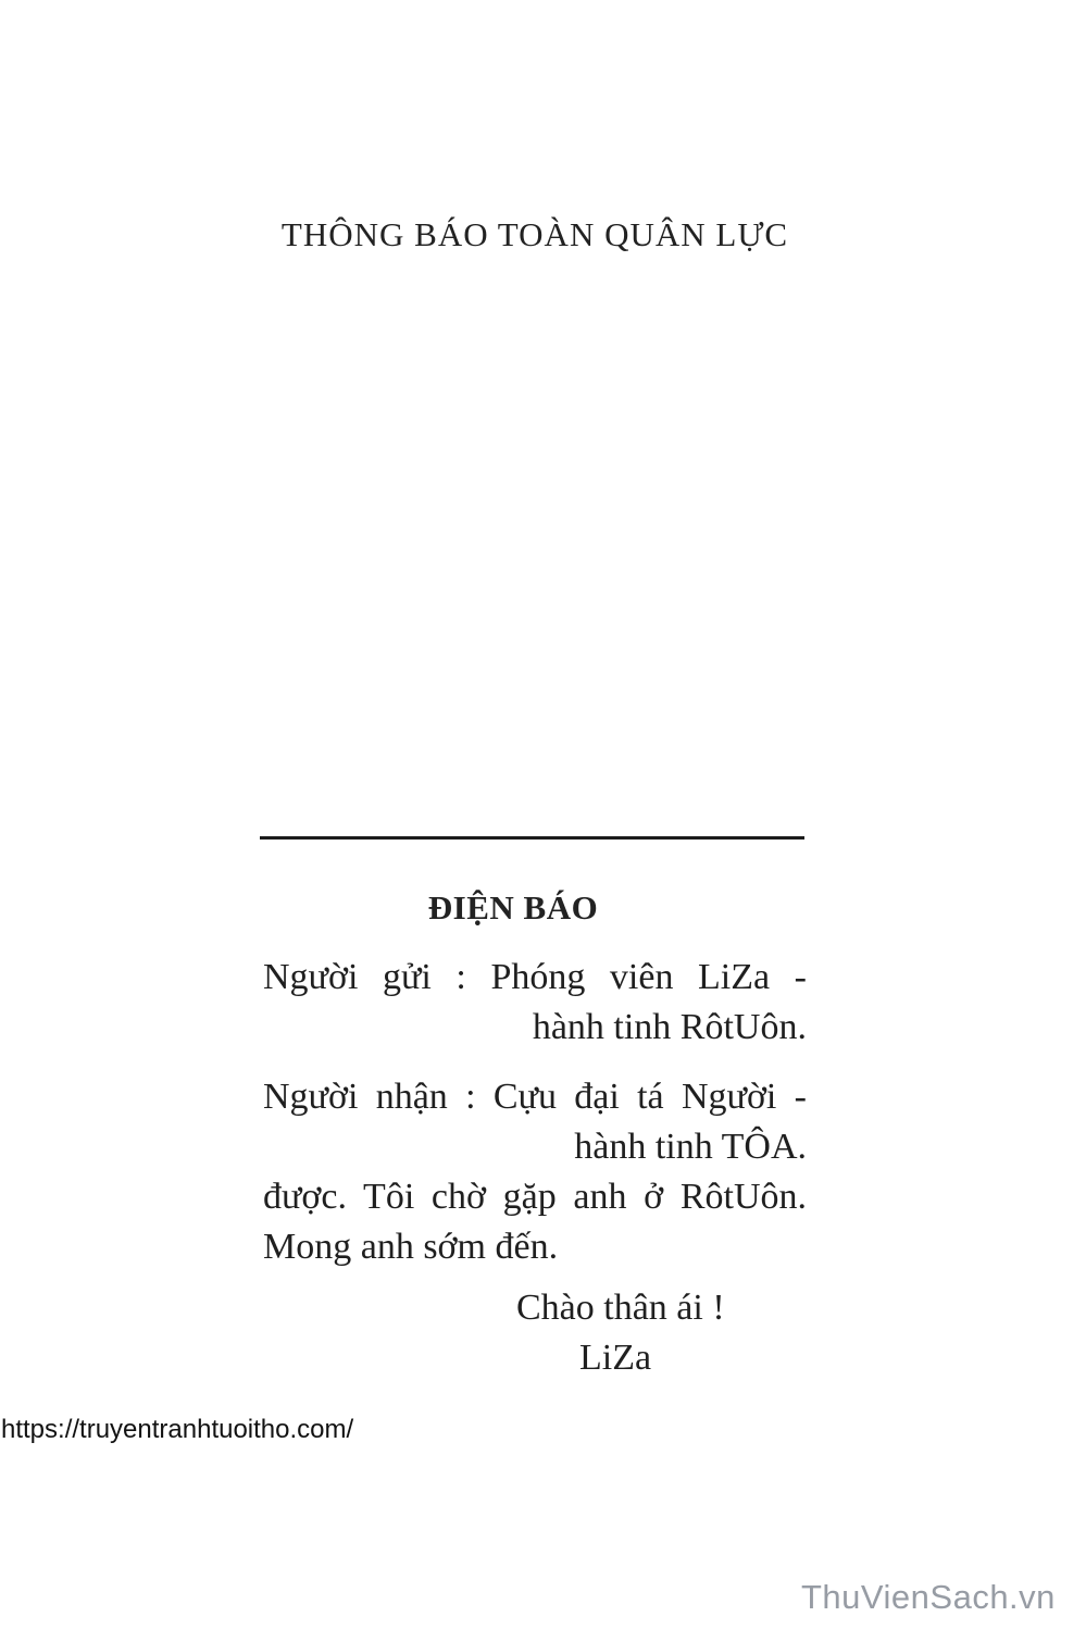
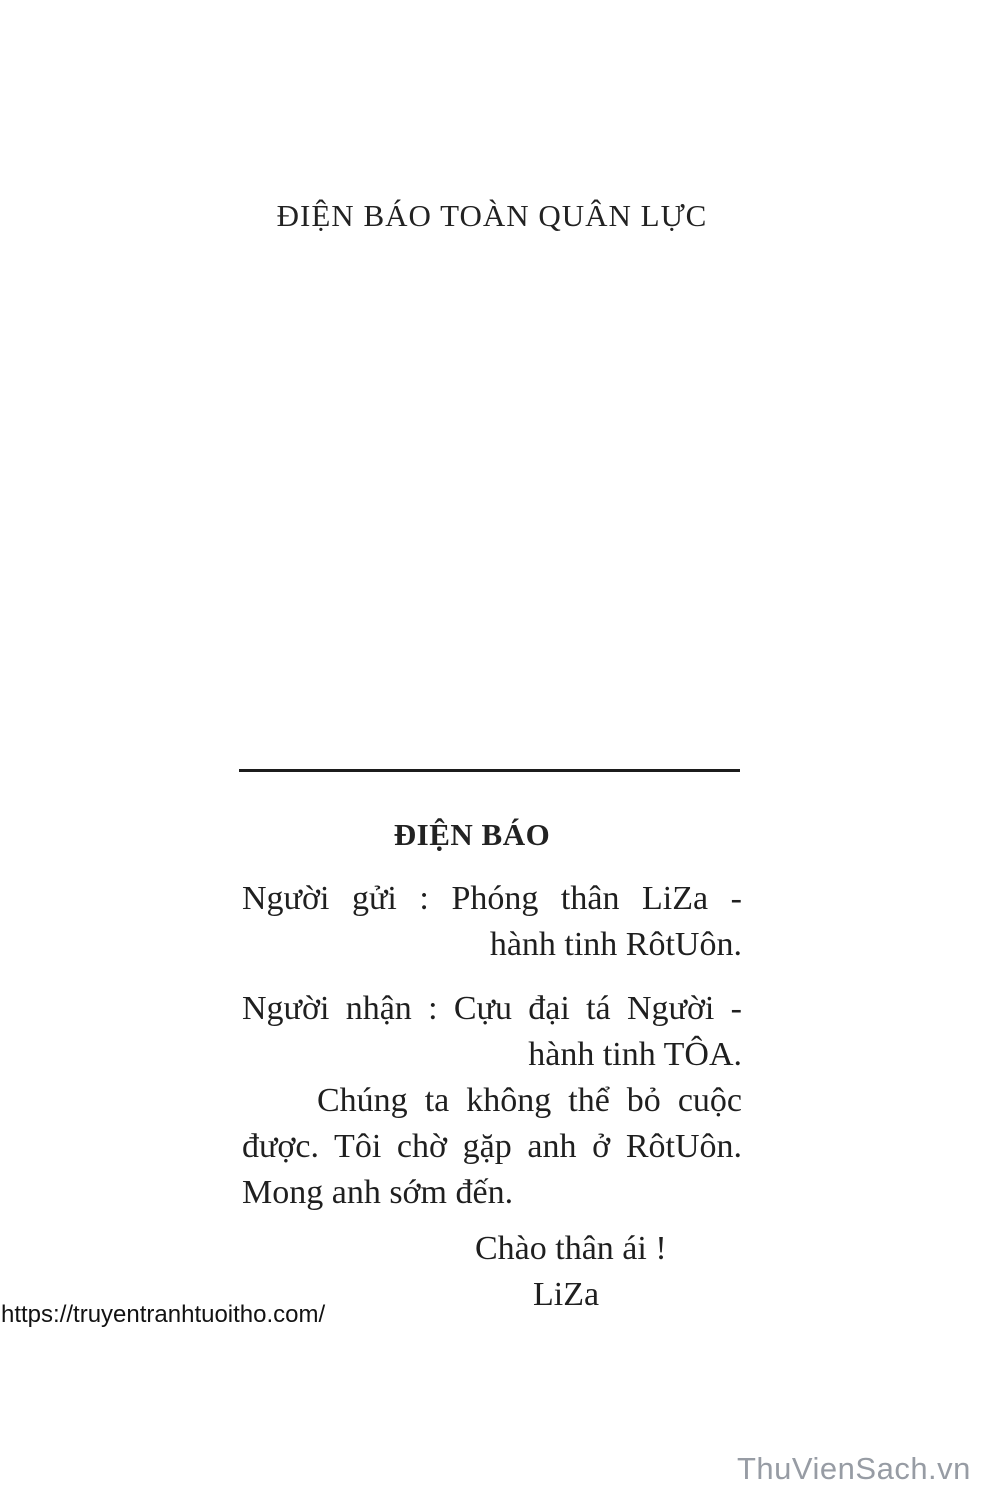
- THÔNG BÁO TOÀN QUÂN LỰC
+ ĐIỆN BÁO TOÀN QUÂN LỰC
  ĐIỆN BÁO
- Người gửi : Phóng viên LiZa -
+ Người gửi : Phóng thân LiZa -
  hành tinh RôtUôn.
  Người nhận : Cựu đại tá Người -
  hành tinh TÔA.
+ Chúng ta không thể bỏ cuộc
  được. Tôi chờ gặp anh ở RôtUôn.
  Mong anh sớm đến.
  Chào thân ái !
  LiZa
  https://truyentranhtuoitho.com/
  ThuVienSach.vn
